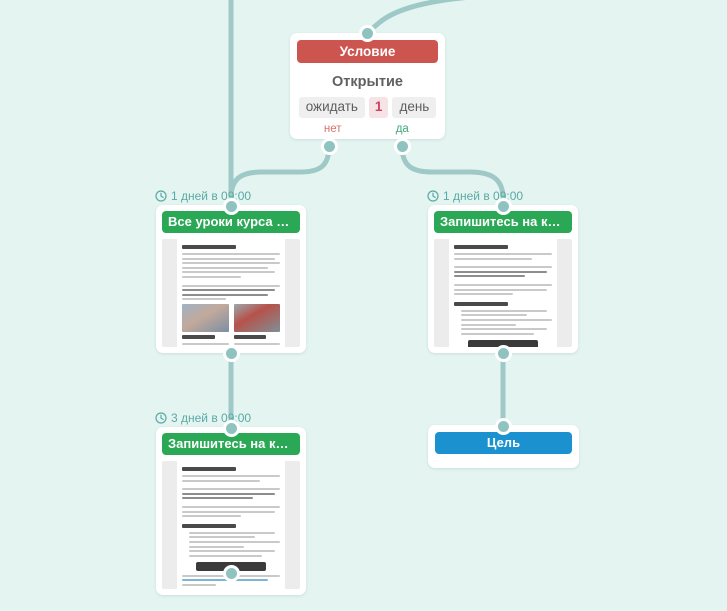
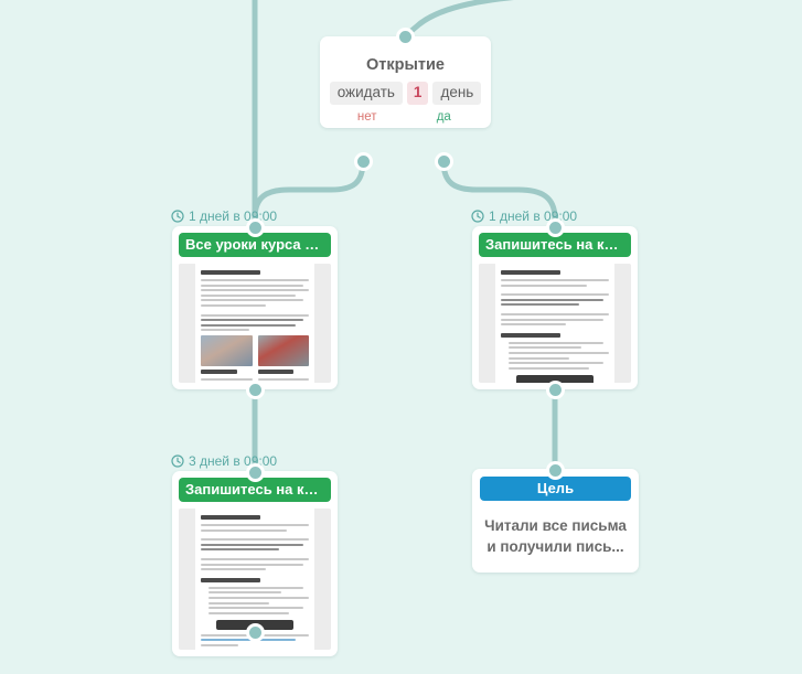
- Условие
  Открытие
  ожидать
  1
  день
  нет
  да
  1 дней в 09:00
  Все уроки курса по .
  1 дней в 09:00
  Запишитесь на кур...
  3 дней в 09:00
  Запишитесь на кур...
  Цель
+ Читали все письма и получили пись...
